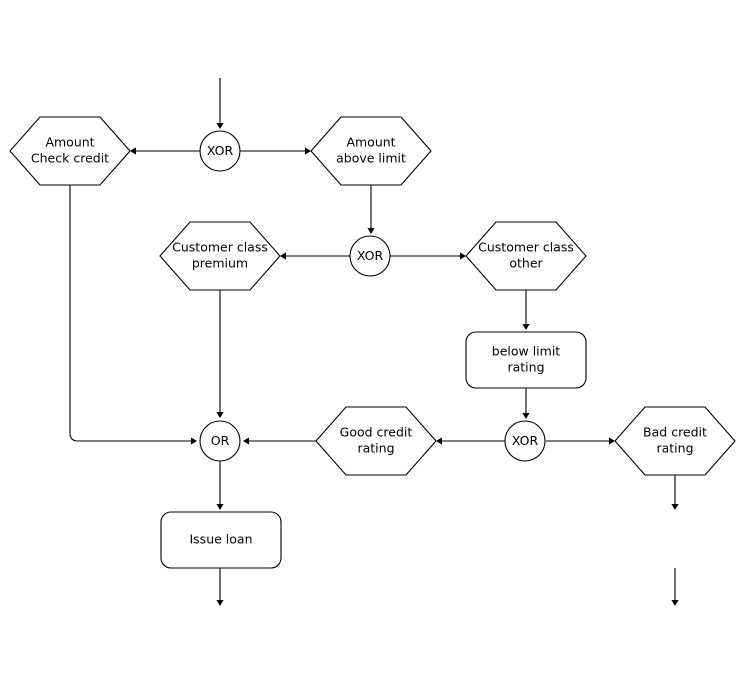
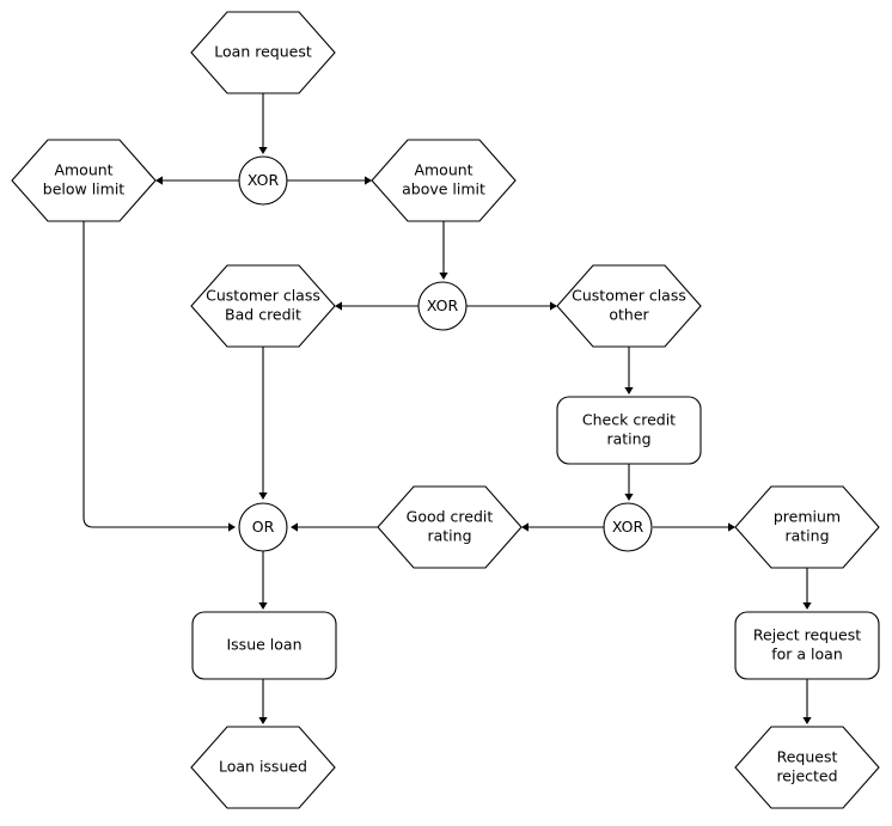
+ Loan request
  Amount
- Check credit
+ below limit
  Amount
  above limit
  Customer class
- premium
+ Bad credit
  Customer class
  other
- below limit
+ Check credit
  rating
  Good credit
  rating
- Bad credit
+ premium
  rating
  Issue loan
+ Reject request
+ for a loan
+ Loan issued
+ Request
+ rejected
  XOR
  XOR
  XOR
  OR
